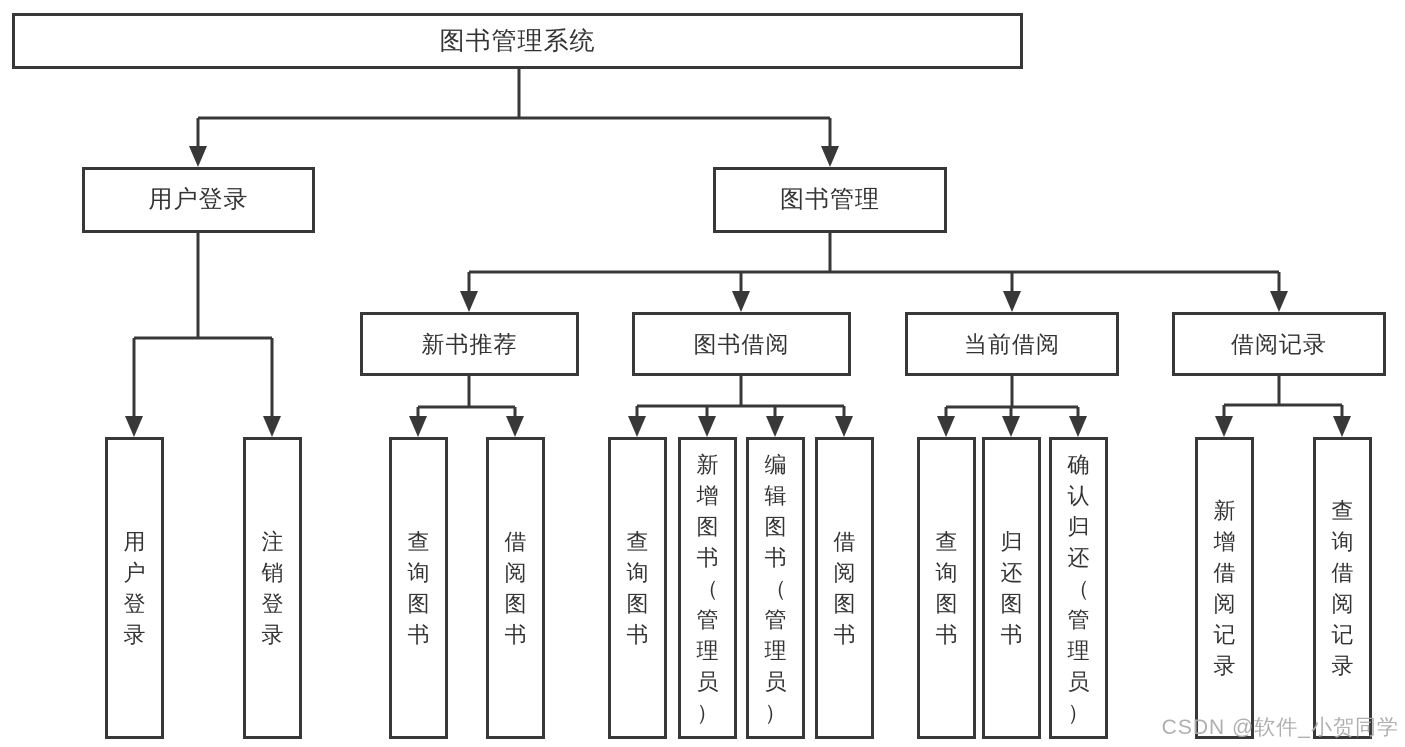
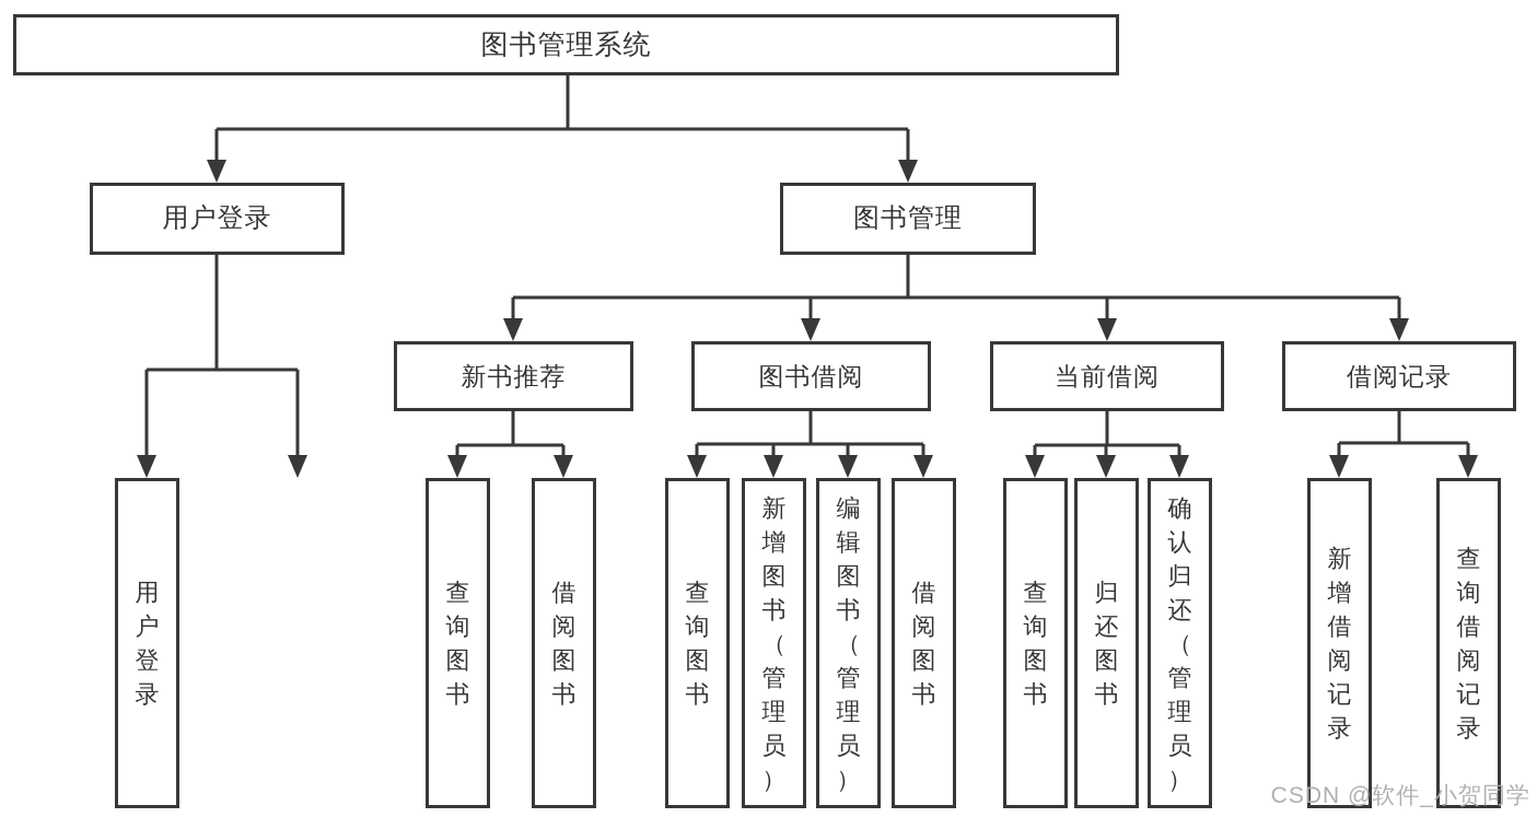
  图书管理系统
  用户登录
  图书管理
  新书推荐
  图书借阅
  当前借阅
  借阅记录
  用户登录
- 注销登录
  查询图书
  借阅图书
  查询图书
  新增图书（管理员）
  编辑图书（管理员）
  借阅图书
  查询图书
  归还图书
  确认归还（管理员）
  新增借阅记录
  查询借阅记录
  CSDN @软件_小贺同学
